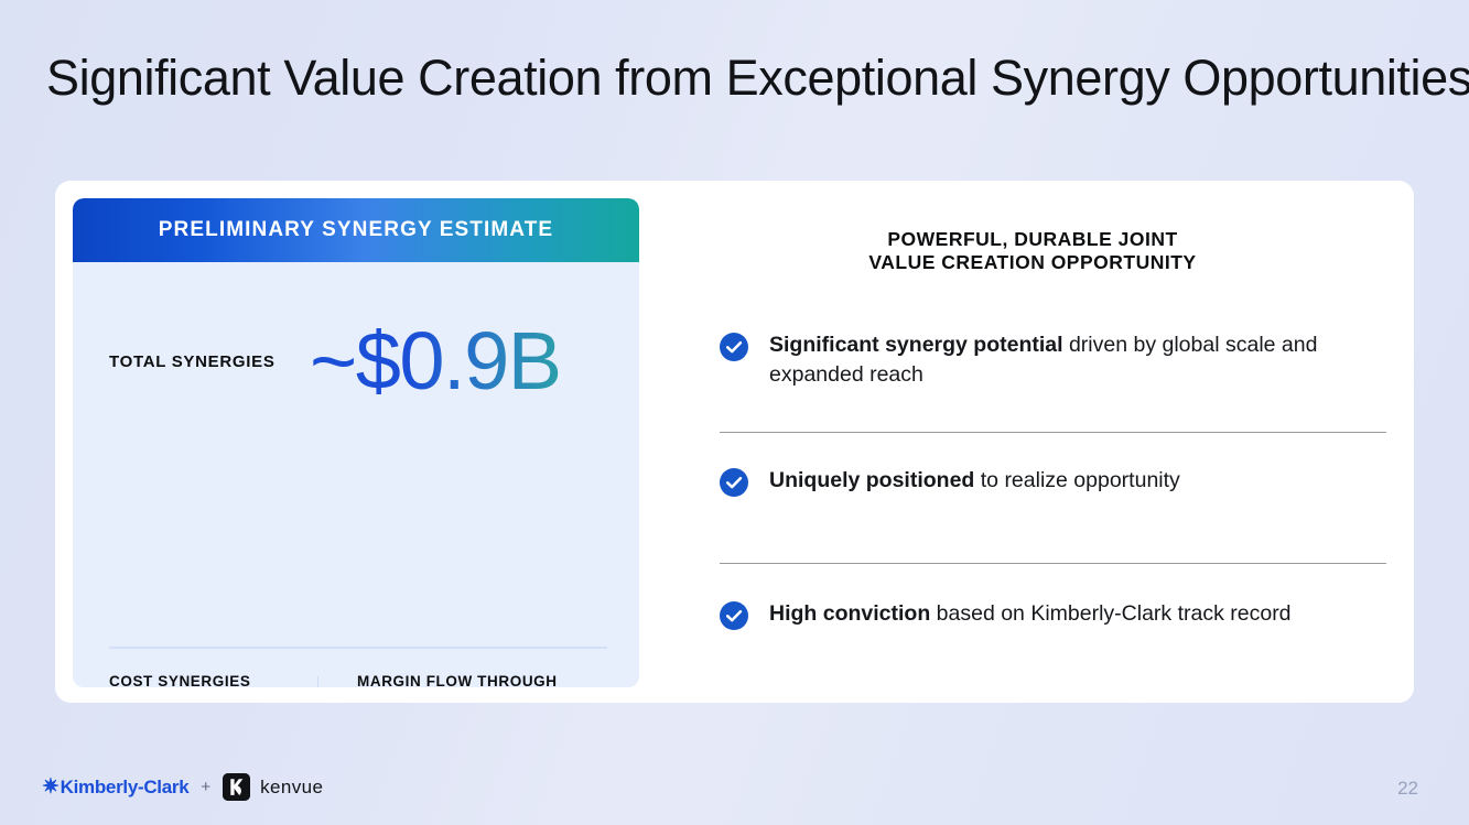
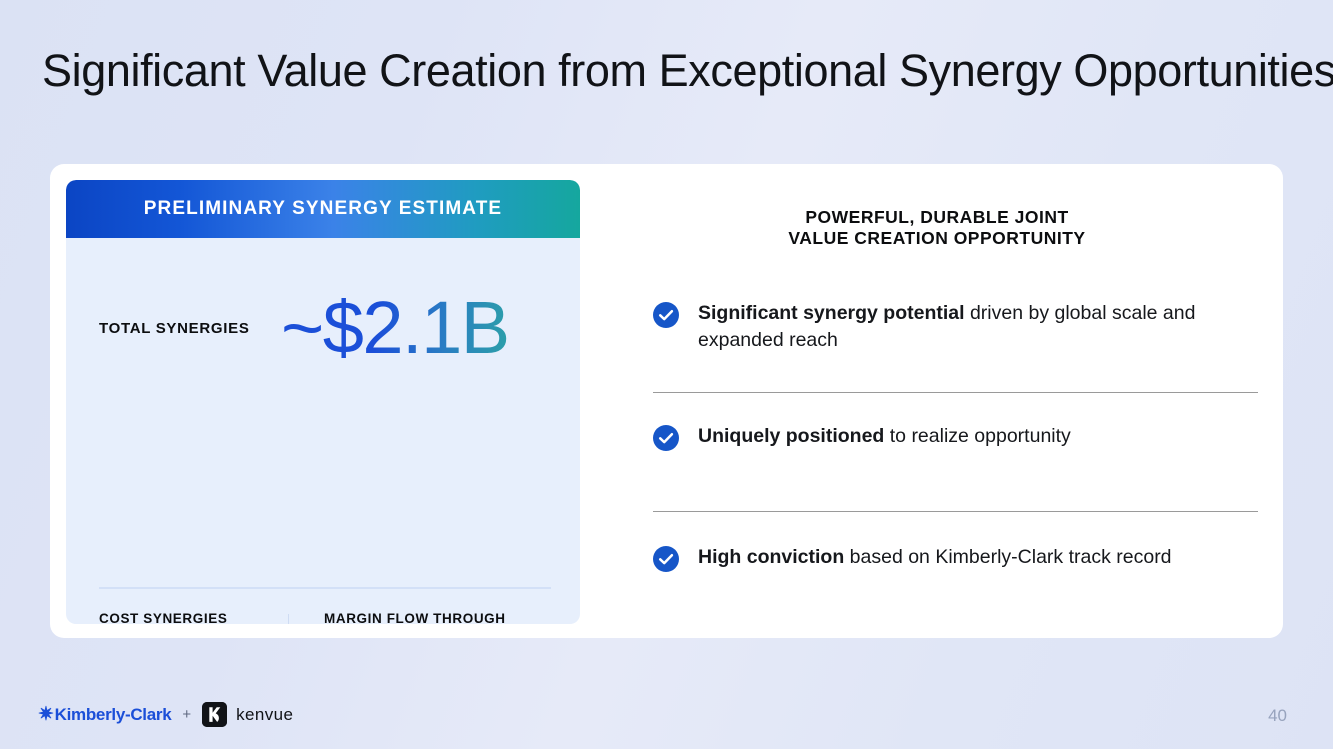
  Significant Value Creation from Exceptional Synergy Opportunities
  PRELIMINARY SYNERGY ESTIMATE
  TOTAL SYNERGIES
- ~$0.9B
+ ~$2.1B
  COST SYNERGIES
  MARGIN FLOW THROUGH
  POWERFUL, DURABLE JOINT
  VALUE CREATION OPPORTUNITY
  Significant synergy potential driven by global scale and expanded reach
  Uniquely positioned to realize opportunity
  High conviction based on Kimberly-Clark track record
  ✷
  Kimberly-Clark
  +
  kenvue
- 22
+ 40
